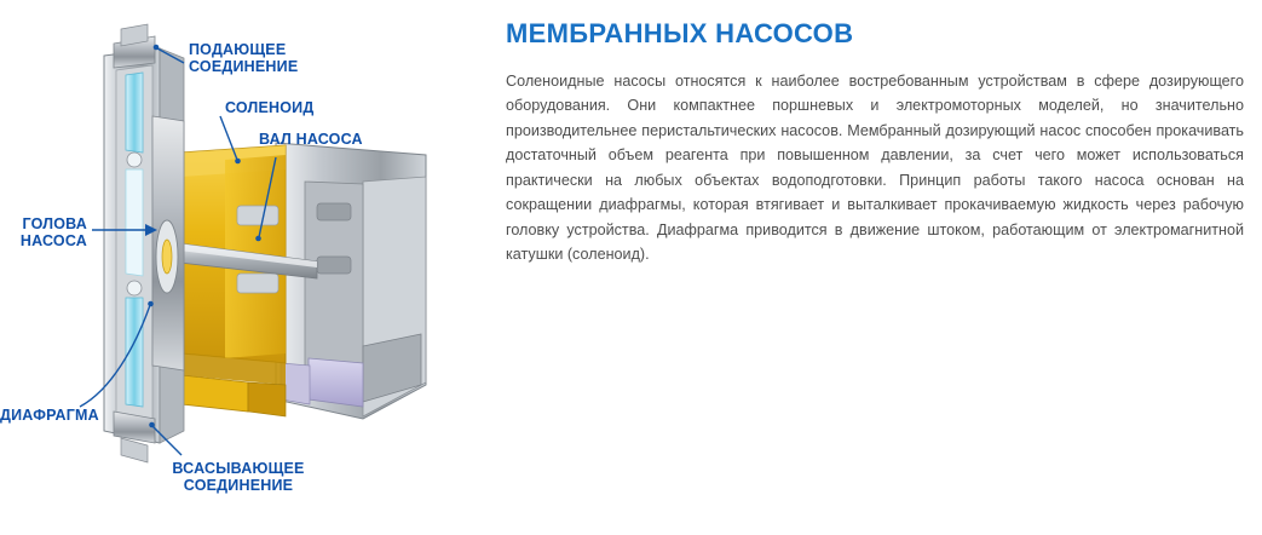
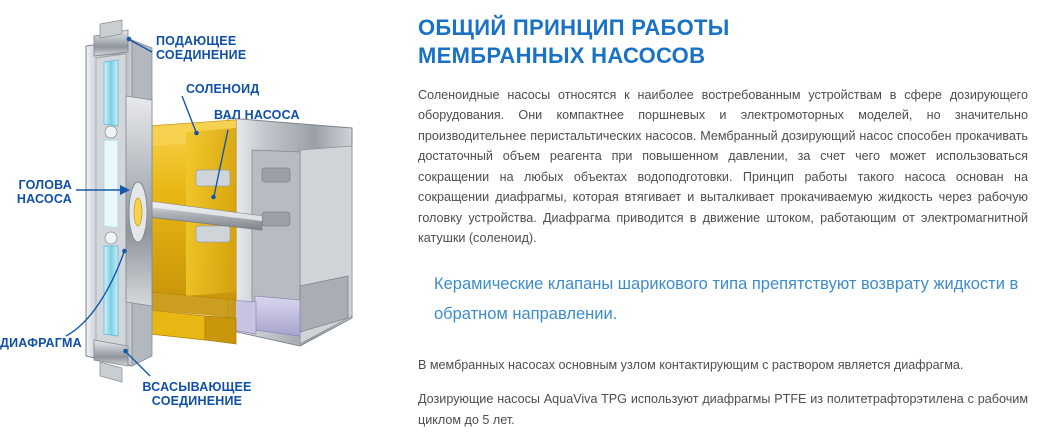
  ПОДАЮЩЕЕ
  СОЕДИНЕНИЕ
  СОЛЕНОИД
  ВАЛ НАСОСА
  ГОЛОВА
  НАСОСА
  ДИАФРАГМА
  ВСАСЫВАЮЩЕЕ
  СОЕДИНЕНИЕ
+ ОБЩИЙ ПРИНЦИП РАБОТЫ
  МЕМБРАННЫХ НАСОСОВ
- Соленоидные насосы относятся к наиболее востребованным устройствам в сфере дозирующего оборудования. Они компактнее поршневых и электромоторных моделей, но значительно производительнее перистальтических насосов. Мембранный дозирующий насос способен прокачивать достаточный объем реагента при повышенном давлении, за счет чего может использоваться практически на любых объектах водоподготовки. Принцип работы такого насоса основан на сокращении диафрагмы, которая втягивает и выталкивает прокачиваемую жидкость через рабочую головку устройства. Диафрагма приводится в движение штоком, работающим от электромагнитной катушки (соленоид).
+ Соленоидные насосы относятся к наиболее востребованным устройствам в сфере дозирующего оборудования. Они компактнее поршневых и электромоторных моделей, но значительно производительнее перистальтических насосов. Мембранный дозирующий насос способен прокачивать достаточный объем реагента при повышенном давлении, за счет чего может использоваться сокращении на любых объектах водоподготовки. Принцип работы такого насоса основан на сокращении диафрагмы, которая втягивает и выталкивает прокачиваемую жидкость через рабочую головку устройства. Диафрагма приводится в движение штоком, работающим от электромагнитной катушки (соленоид).
+ Керамические клапаны шарикового типа препятствуют возврату жидкости в обратном направлении.
+ В мембранных насосах основным узлом контактирующим с раствором является диафрагма.
+ Дозирующие насосы AquaViva TPG используют диафрагмы PTFE из политетрафторэтилена с рабочим циклом до 5 лет.
